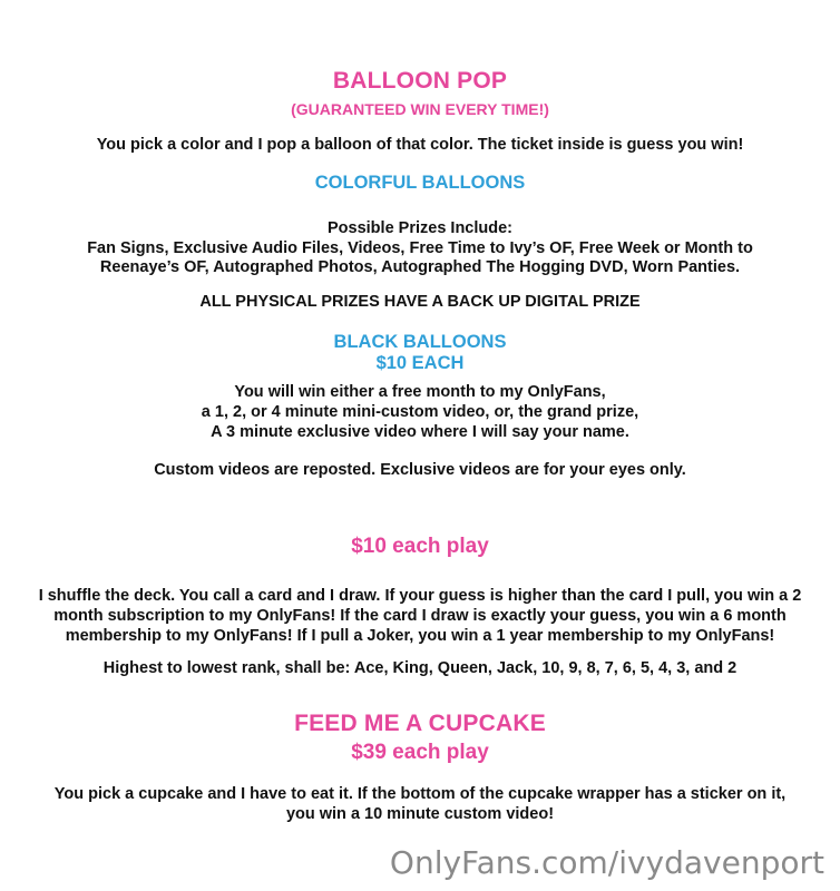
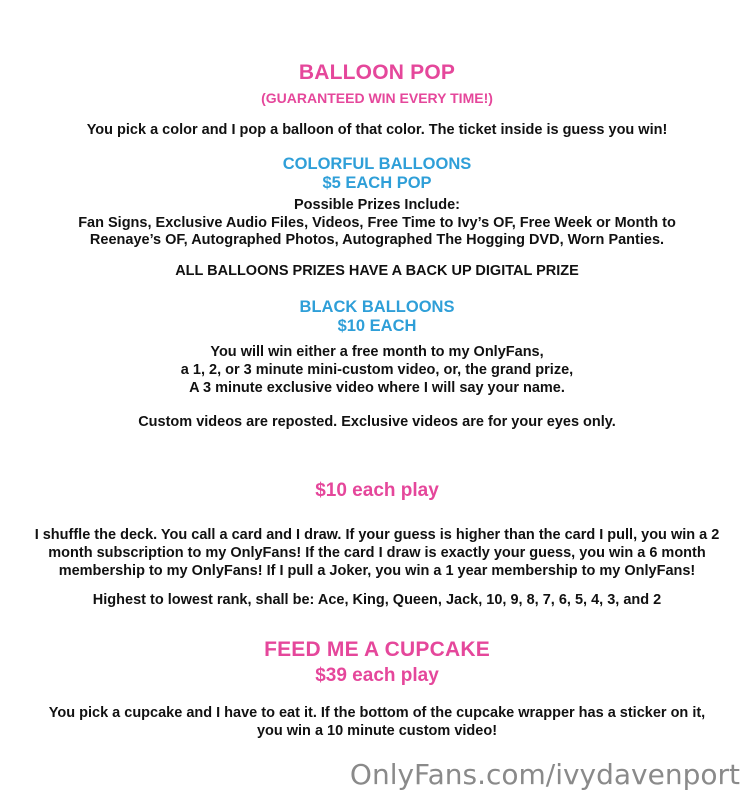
  BALLOON POP
  (GUARANTEED WIN EVERY TIME!)
  You pick a color and I pop a balloon of that color. The ticket inside is guess you win!
  COLORFUL BALLOONS
+ $5 EACH POP
  Possible Prizes Include:
  Fan Signs, Exclusive Audio Files, Videos, Free Time to Ivy’s OF, Free Week or Month to Reenaye’s OF, Autographed Photos, Autographed The Hogging DVD, Worn Panties.
- ALL PHYSICAL PRIZES HAVE A BACK UP DIGITAL PRIZE
+ ALL BALLOONS PRIZES HAVE A BACK UP DIGITAL PRIZE
  BLACK BALLOONS
  $10 EACH
  You will win either a free month to my OnlyFans,
- a 1, 2, or 4 minute mini-custom video, or, the grand prize,
+ a 1, 2, or 3 minute mini-custom video, or, the grand prize,
  A 3 minute exclusive video where I will say your name.
  Custom videos are reposted. Exclusive videos are for your eyes only.
  $10 each play
  I shuffle the deck. You call a card and I draw. If your guess is higher than the card I pull, you win a 2 month subscription to my OnlyFans! If the card I draw is exactly your guess, you win a 6 month membership to my OnlyFans! If I pull a Joker, you win a 1 year membership to my OnlyFans!
  Highest to lowest rank, shall be: Ace, King, Queen, Jack, 10, 9, 8, 7, 6, 5, 4, 3, and 2
  FEED ME A CUPCAKE
  $39 each play
  You pick a cupcake and I have to eat it. If the bottom of the cupcake wrapper has a sticker on it, you win a 10 minute custom video!
  OnlyFans.com/ivydavenport
